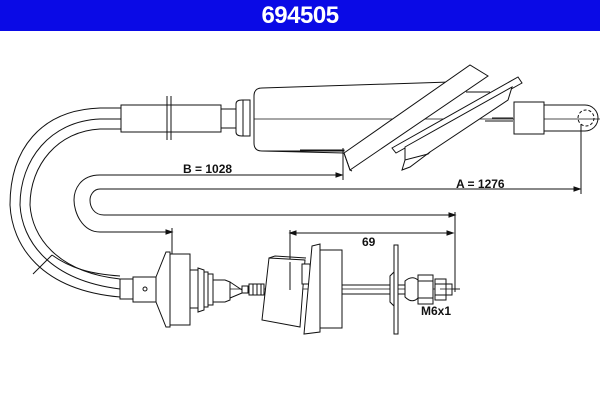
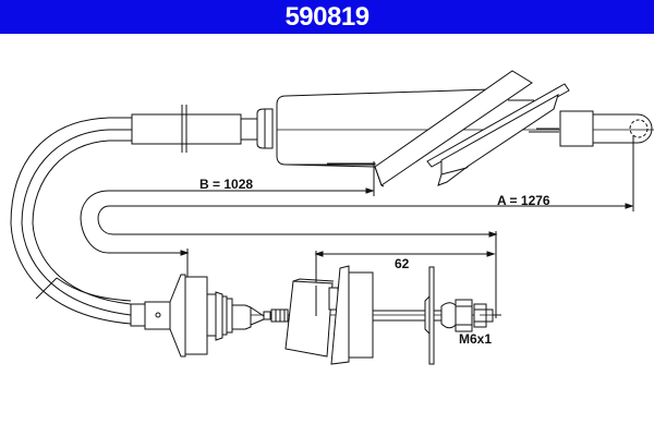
- 694505
+ 590819
  B = 1028
  A = 1276
- 69
+ 62
  M6x1
